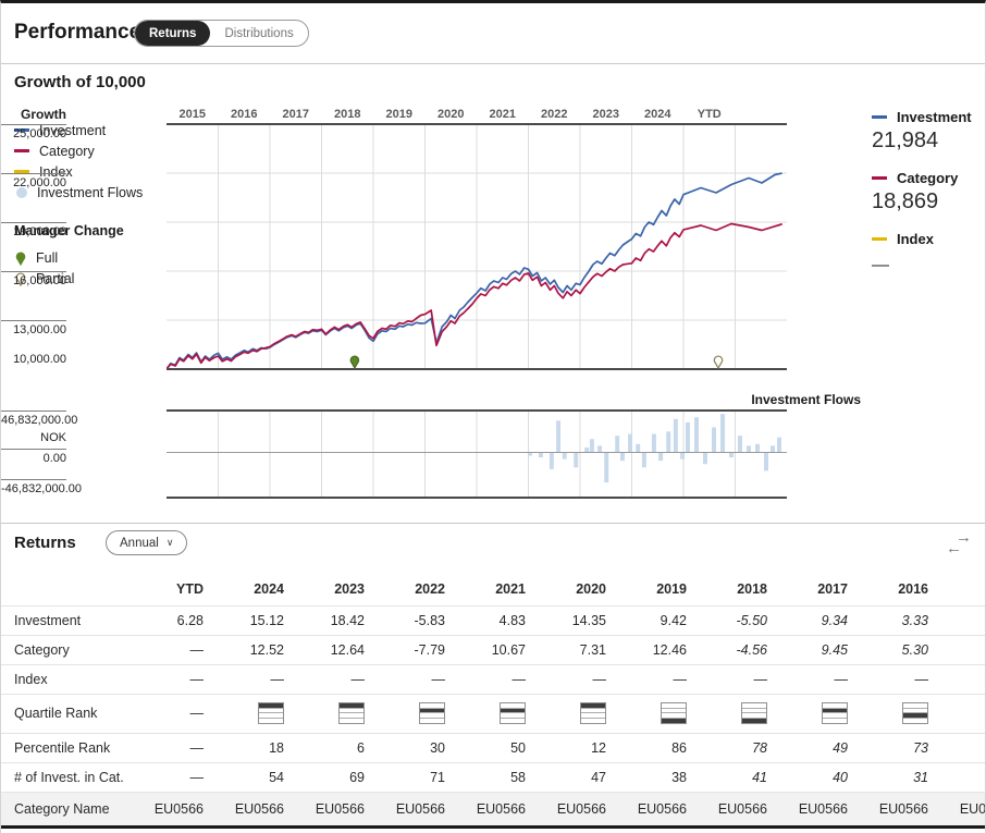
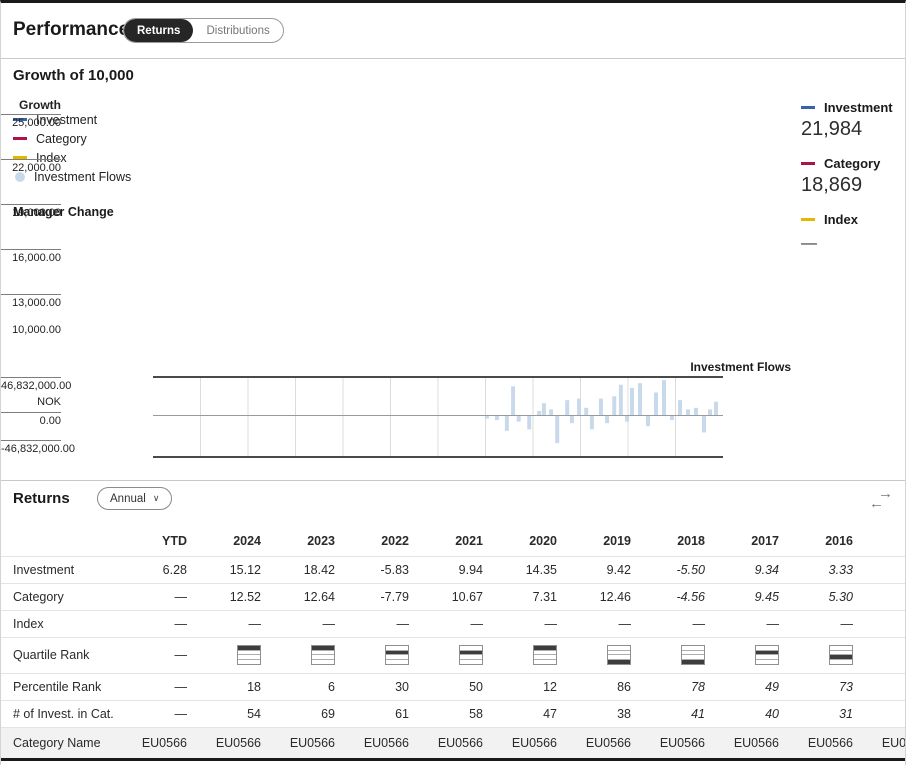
  Performanc
  Returns
  Distributions
  Growth of 10,000
  Investment
  Category
  Index
  Investment Flows
  Manager Change
- Full
- Partial
- 2015
- 2016
- 2017
- 2018
- 2019
- 2020
- 2021
- 2022
- 2023
- 2024
- YTD
  Growth
  25,000.00
  22,000.00
  19,000.00
  16,000.00
  13,000.00
  10,000.00
  Investment
  21,984
  Category
  18,869
  Index
  —
  Investment Flows
  46,832,000.00
  NOK
  0.00
  -46,832,000.00
  Returns
  Annual
  ∨
  →
  ←
  	YTD	2024	2023	2022	2021	2020	2019	2018	2017	2016
- Investment	6.28	15.12	18.42	-5.83	4.83	14.35	9.42	-5.50	9.34	3.33
+ Investment	6.28	15.12	18.42	-5.83	9.94	14.35	9.42	-5.50	9.34	3.33
  Category	—	12.52	12.64	-7.79	10.67	7.31	12.46	-4.56	9.45	5.30
  Index	—	—	—	—	—	—	—	—	—	—
  Quartile Rank	—
  Percentile Rank	—	18	6	30	50	12	86	78	49	73
- # of Invest. in Cat.	—	54	69	71	58	47	38	41	40	31
+ # of Invest. in Cat.	—	54	69	61	58	47	38	41	40	31
  Category Name	EU0566	EU0566	EU0566	EU0566	EU0566	EU0566	EU0566	EU0566	EU0566	EU0566	EU0
